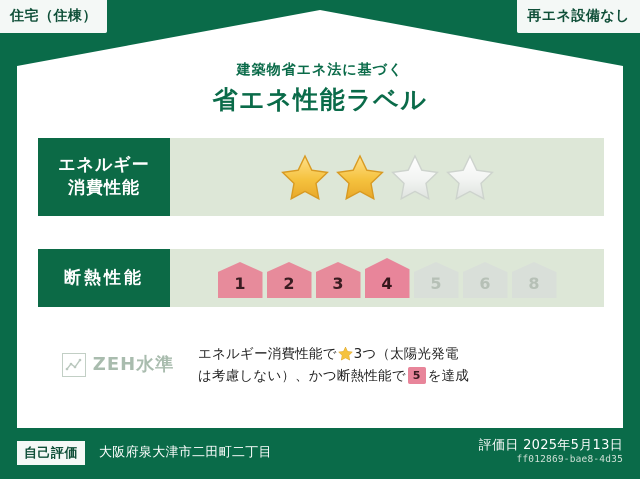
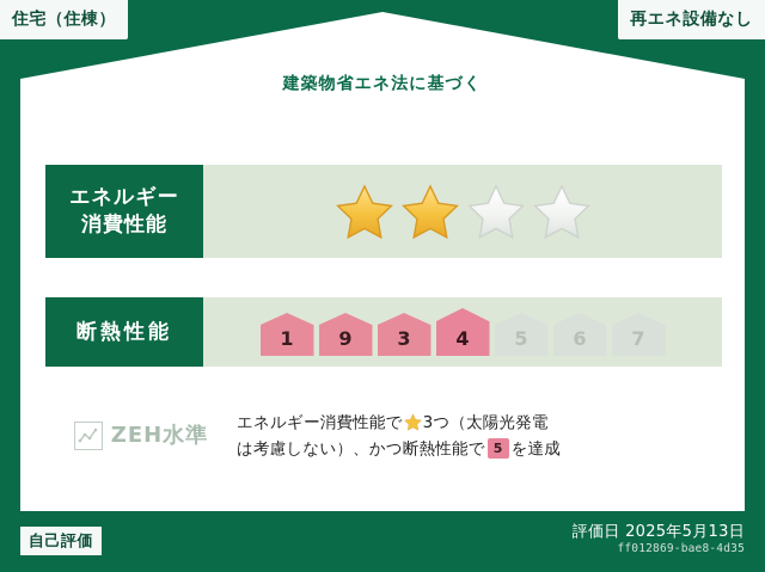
  住宅（住棟）
  再エネ設備なし
  建築物省エネ法に基づく
- 省エネ性能ラベル
  エネルギー
  消費性能
  断熱性能
  1
- 2
+ 9
  3
  4
  5
  6
- 8
+ 7
  ZEH水準
  エネルギー消費性能で 3つ（太陽光発電
  は考慮しない）、かつ断熱性能で 5 を達成
  自己評価
- 大阪府泉大津市二田町二丁目
  評価日 2025年5月13日
  ff012869-bae8-4d35
